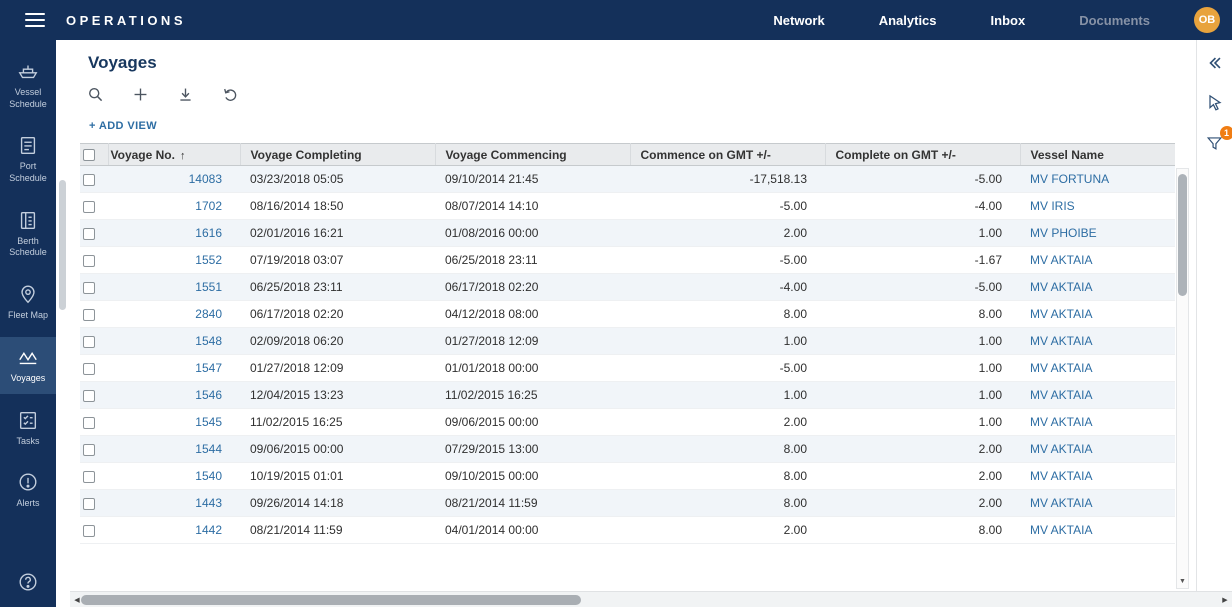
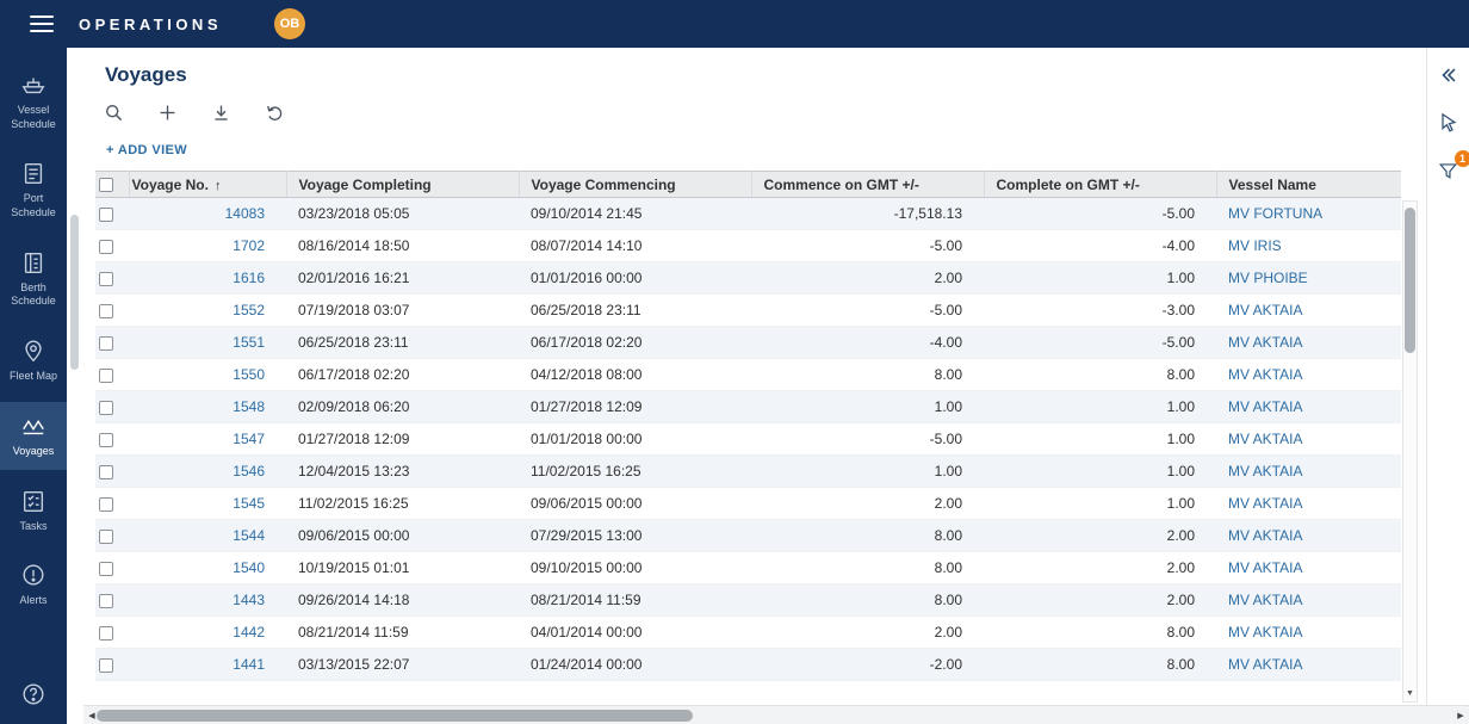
  OPERATIONS
- Network
- Analytics
- Inbox
- Documents
  OB
  Vessel Schedule
  Port Schedule
  Berth Schedule
  Fleet Map
  Voyages
  Tasks
  Alerts
  Voyages
  + ADD VIEW
  	Voyage No. ↑	Voyage Completing	Voyage Commencing	Commence on GMT +/-	Complete on GMT +/-	Vessel Name
  	14083	03/23/2018 05:05	09/10/2014 21:45	-17,518.13	-5.00	MV FORTUNA
  	1702	08/16/2014 18:50	08/07/2014 14:10	-5.00	-4.00	MV IRIS
- 	1616	02/01/2016 16:21	01/08/2016 00:00	2.00	1.00	MV PHOIBE
+ 	1616	02/01/2016 16:21	01/01/2016 00:00	2.00	1.00	MV PHOIBE
- 	1552	07/19/2018 03:07	06/25/2018 23:11	-5.00	-1.67	MV AKTAIA
+ 	1552	07/19/2018 03:07	06/25/2018 23:11	-5.00	-3.00	MV AKTAIA
  	1551	06/25/2018 23:11	06/17/2018 02:20	-4.00	-5.00	MV AKTAIA
- 	2840	06/17/2018 02:20	04/12/2018 08:00	8.00	8.00	MV AKTAIA
+ 	1550	06/17/2018 02:20	04/12/2018 08:00	8.00	8.00	MV AKTAIA
  	1548	02/09/2018 06:20	01/27/2018 12:09	1.00	1.00	MV AKTAIA
  	1547	01/27/2018 12:09	01/01/2018 00:00	-5.00	1.00	MV AKTAIA
  	1546	12/04/2015 13:23	11/02/2015 16:25	1.00	1.00	MV AKTAIA
  	1545	11/02/2015 16:25	09/06/2015 00:00	2.00	1.00	MV AKTAIA
  	1544	09/06/2015 00:00	07/29/2015 13:00	8.00	2.00	MV AKTAIA
  	1540	10/19/2015 01:01	09/10/2015 00:00	8.00	2.00	MV AKTAIA
  	1443	09/26/2014 14:18	08/21/2014 11:59	8.00	2.00	MV AKTAIA
  	1442	08/21/2014 11:59	04/01/2014 00:00	2.00	8.00	MV AKTAIA
+ 	1441	03/13/2015 22:07	01/24/2014 00:00	-2.00	8.00	MV AKTAIA
  1
